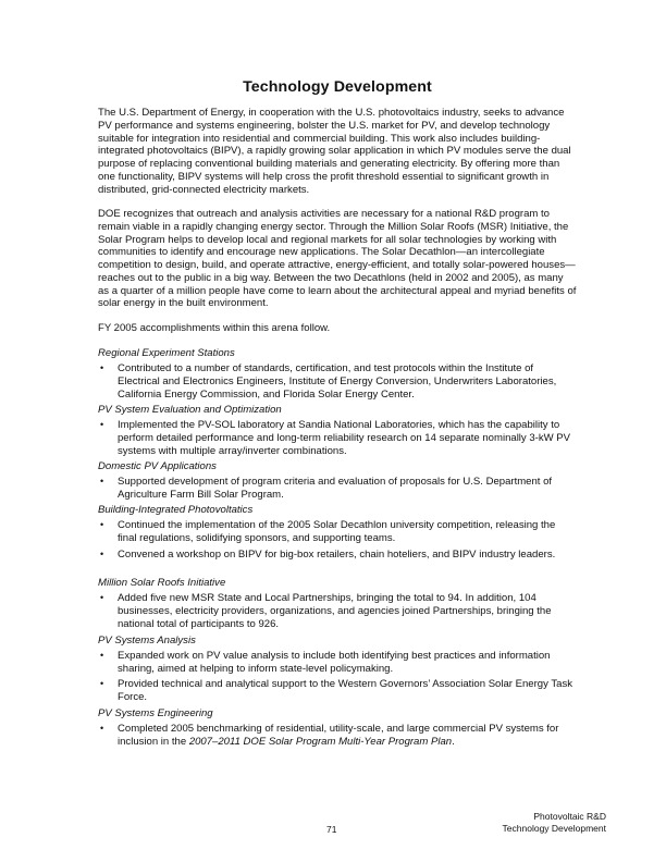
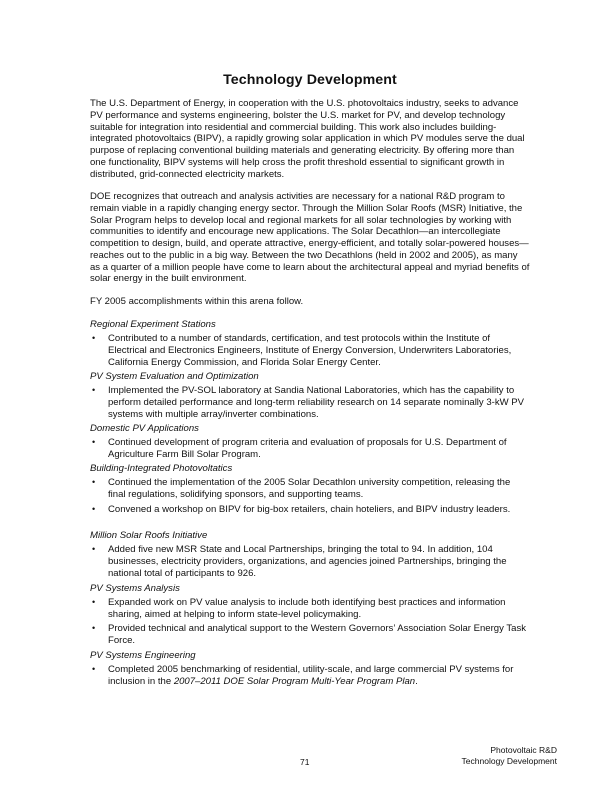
  Technology Development
  The U.S. Department of Energy, in cooperation with the U.S. photovoltaics industry, seeks to advance PV performance and systems engineering, bolster the U.S. market for PV, and develop technology suitable for integration into residential and commercial building. This work also includes building-integrated photovoltaics (BIPV), a rapidly growing solar application in which PV modules serve the dual purpose of replacing conventional building materials and generating electricity. By offering more than one functionality, BIPV systems will help cross the profit threshold essential to significant growth in distributed, grid-connected electricity markets.
  DOE recognizes that outreach and analysis activities are necessary for a national R&D program to remain viable in a rapidly changing energy sector. Through the Million Solar Roofs (MSR) Initiative, the Solar Program helps to develop local and regional markets for all solar technologies by working with communities to identify and encourage new applications. The Solar Decathlon—an intercollegiate competition to design, build, and operate attractive, energy-efficient, and totally solar-powered houses—reaches out to the public in a big way. Between the two Decathlons (held in 2002 and 2005), as many as a quarter of a million people have come to learn about the architectural appeal and myriad benefits of solar energy in the built environment.
  FY 2005 accomplishments within this arena follow.
  Regional Experiment Stations
  •
  Contributed to a number of standards, certification, and test protocols within the Institute of Electrical and Electronics Engineers, Institute of Energy Conversion, Underwriters Laboratories, California Energy Commission, and Florida Solar Energy Center.
  PV System Evaluation and Optimization
  •
  Implemented the PV-SOL laboratory at Sandia National Laboratories, which has the capability to perform detailed performance and long-term reliability research on 14 separate nominally 3-kW PV systems with multiple array/inverter combinations.
  Domestic PV Applications
  •
- Supported development of program criteria and evaluation of proposals for U.S. Department of Agriculture Farm Bill Solar Program.
+ Continued development of program criteria and evaluation of proposals for U.S. Department of Agriculture Farm Bill Solar Program.
  Building-Integrated Photovoltatics
  •
  Continued the implementation of the 2005 Solar Decathlon university competition, releasing the final regulations, solidifying sponsors, and supporting teams.
  •
  Convened a workshop on BIPV for big-box retailers, chain hoteliers, and BIPV industry leaders.
  Million Solar Roofs Initiative
  •
  Added five new MSR State and Local Partnerships, bringing the total to 94. In addition, 104 businesses, electricity providers, organizations, and agencies joined Partnerships, bringing the national total of participants to 926.
  PV Systems Analysis
  •
  Expanded work on PV value analysis to include both identifying best practices and information sharing, aimed at helping to inform state-level policymaking.
  •
  Provided technical and analytical support to the Western Governors’ Association Solar Energy Task Force.
  PV Systems Engineering
  •
  Completed 2005 benchmarking of residential, utility-scale, and large commercial PV systems for inclusion in the 2007–2011 DOE Solar Program Multi-Year Program Plan.
  71
  Photovoltaic R&D
  Technology Development
